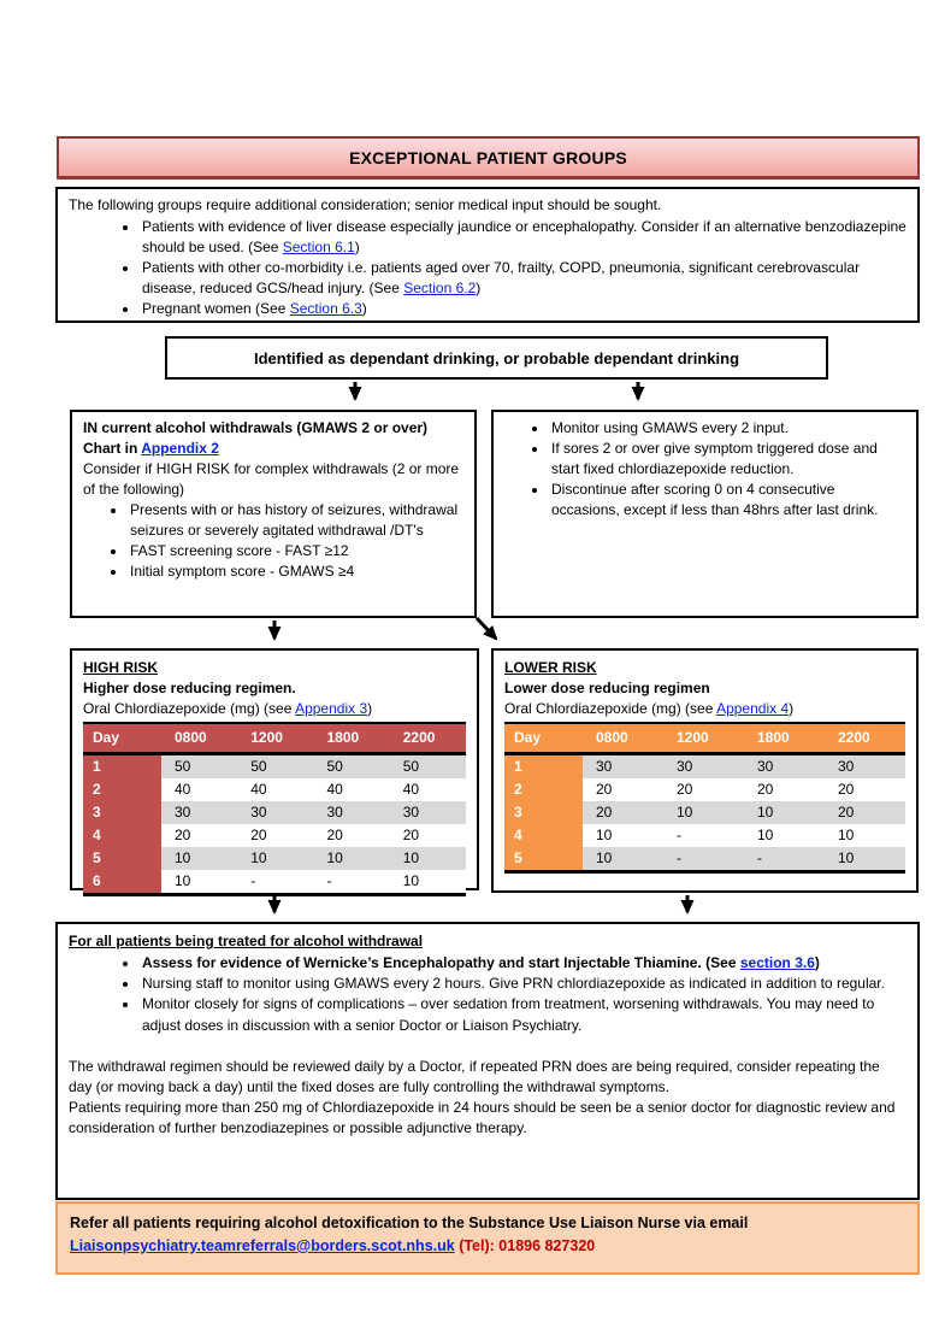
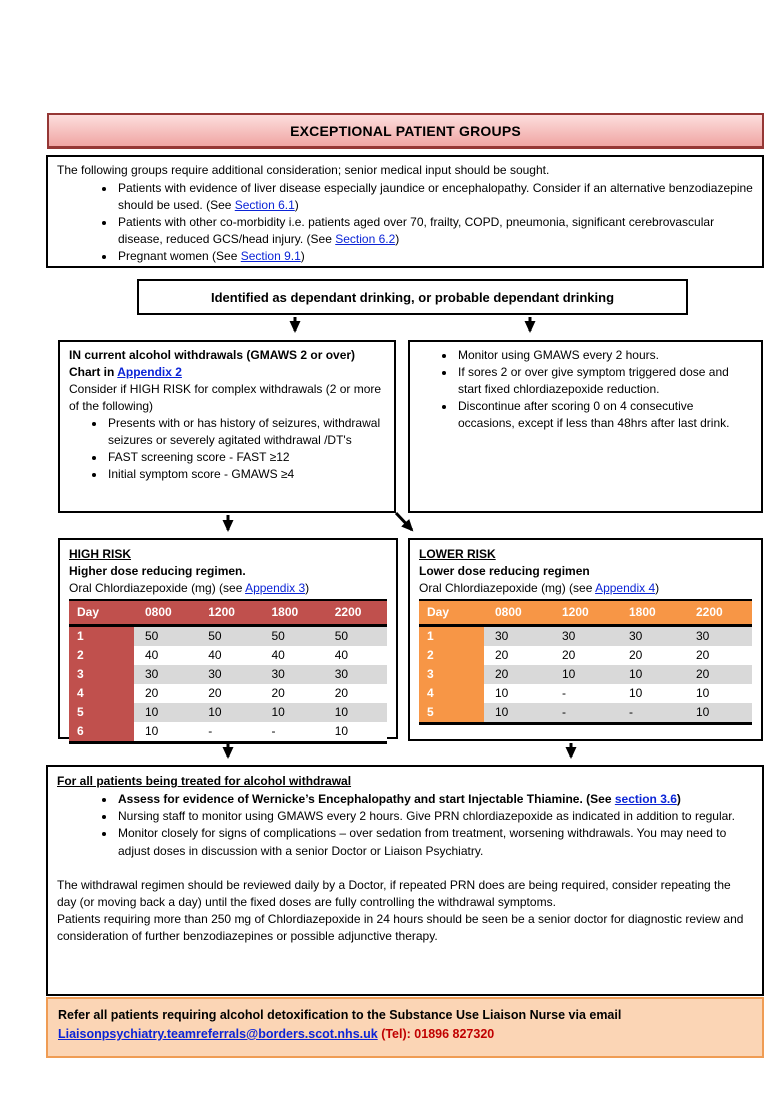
  EXCEPTIONAL PATIENT GROUPS
  The following groups require additional consideration; senior medical input should be sought.
  Patients with evidence of liver disease especially jaundice or encephalopathy. Consider if an alternative benzodiazepine should be used. (See Section 6.1)
  Patients with other co-morbidity i.e. patients aged over 70, frailty, COPD, pneumonia, significant cerebrovascular disease, reduced GCS/head injury. (See Section 6.2)
- Pregnant women (See Section 6.3)
+ Pregnant women (See Section 9.1)
  Identified as dependant drinking, or probable dependant drinking
  IN current alcohol withdrawals (GMAWS 2 or over) Chart in Appendix 2
  Consider if HIGH RISK for complex withdrawals (2 or more of the following)
  Presents with or has history of seizures, withdrawal seizures or severely agitated withdrawal /DT's
  FAST screening score - FAST ≥12
  Initial symptom score - GMAWS ≥4
- Monitor using GMAWS every 2 input.
+ Monitor using GMAWS every 2 hours.
  If sores 2 or over give symptom triggered dose and start fixed chlordiazepoxide reduction.
  Discontinue after scoring 0 on 4 consecutive occasions, except if less than 48hrs after last drink.
  HIGH RISK
  Higher dose reducing regimen.
  Oral Chlordiazepoxide (mg) (see Appendix 3)
  Day	0800	1200	1800	2200
  1	50	50	50	50
  2	40	40	40	40
  3	30	30	30	30
  4	20	20	20	20
  5	10	10	10	10
  6	10	-	-	10
  LOWER RISK
  Lower dose reducing regimen
  Oral Chlordiazepoxide (mg) (see Appendix 4)
  Day	0800	1200	1800	2200
  1	30	30	30	30
  2	20	20	20	20
  3	20	10	10	20
  4	10	-	10	10
  5	10	-	-	10
  For all patients being treated for alcohol withdrawal
  Assess for evidence of Wernicke’s Encephalopathy and start Injectable Thiamine. (See section 3.6)
  Nursing staff to monitor using GMAWS every 2 hours. Give PRN chlordiazepoxide as indicated in addition to regular.
  Monitor closely for signs of complications – over sedation from treatment, worsening withdrawals. You may need to adjust doses in discussion with a senior Doctor or Liaison Psychiatry.
  The withdrawal regimen should be reviewed daily by a Doctor, if repeated PRN does are being required, consider repeating the day (or moving back a day) until the fixed doses are fully controlling the withdrawal symptoms.
  Patients requiring more than 250 mg of Chlordiazepoxide in 24 hours should be seen be a senior doctor for diagnostic review and consideration of further benzodiazepines or possible adjunctive therapy.
  Refer all patients requiring alcohol detoxification to the Substance Use Liaison Nurse via email
  Liaisonpsychiatry.teamreferrals@borders.scot.nhs.uk (Tel): 01896 827320
